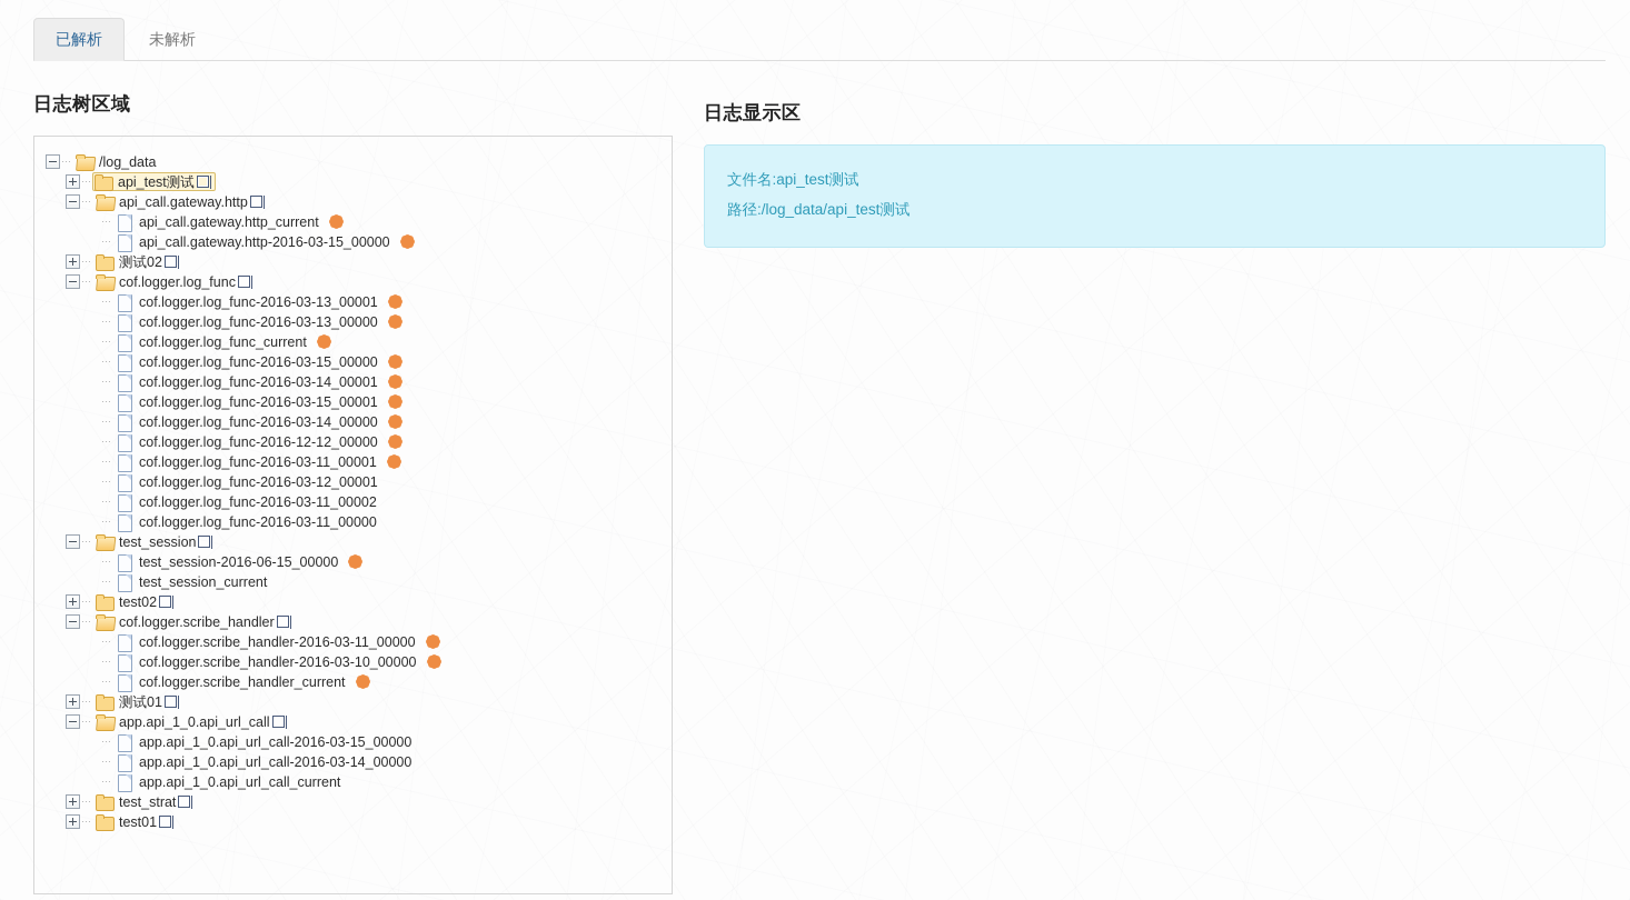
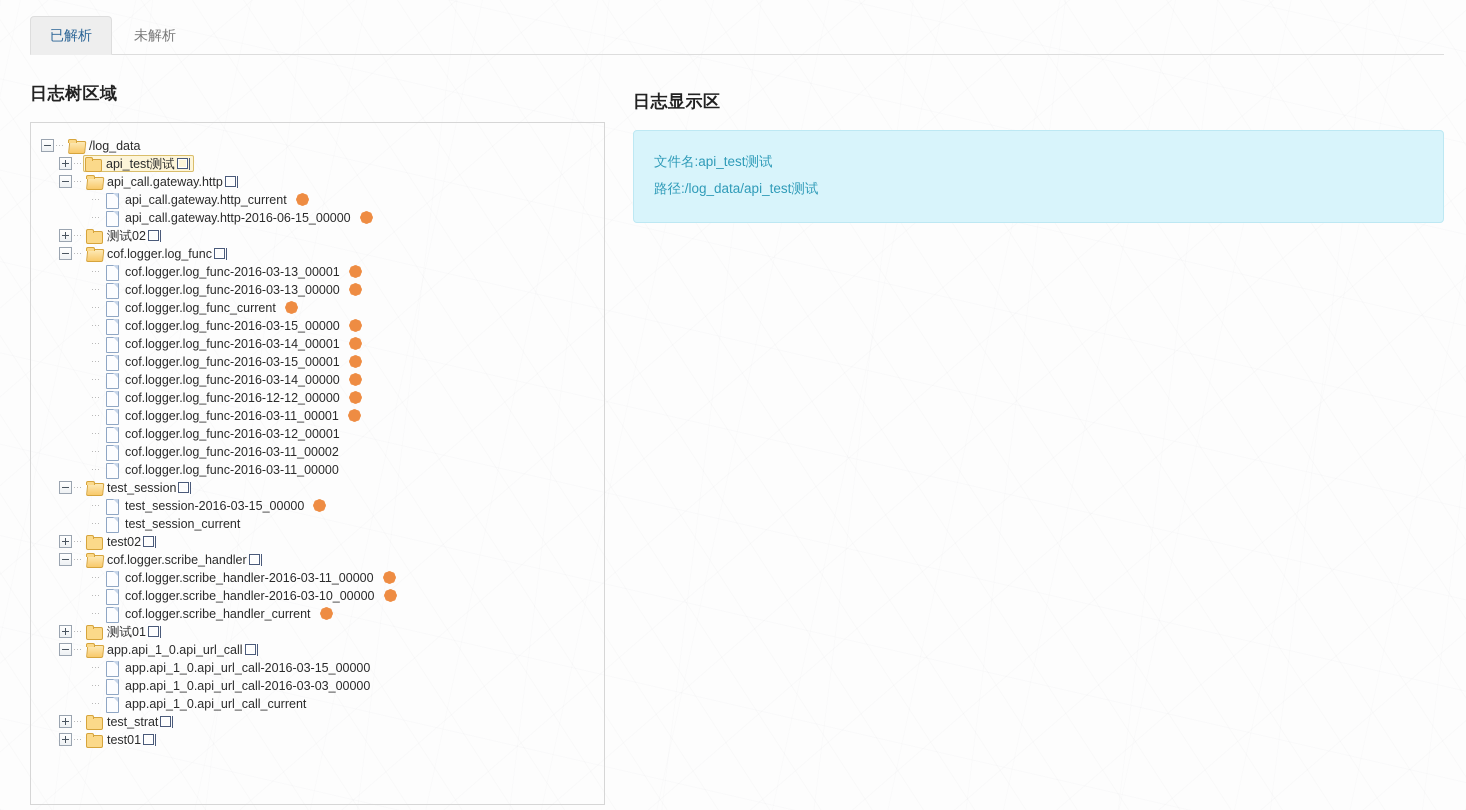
  已解析
  未解析
  日志树区域
  /log_data
  api_test测试
  api_call.gateway.http
  api_call.gateway.http_current
- api_call.gateway.http-2016-03-15_00000
+ api_call.gateway.http-2016-06-15_00000
  测试02
  cof.logger.log_func
  cof.logger.log_func-2016-03-13_00001
  cof.logger.log_func-2016-03-13_00000
  cof.logger.log_func_current
  cof.logger.log_func-2016-03-15_00000
  cof.logger.log_func-2016-03-14_00001
  cof.logger.log_func-2016-03-15_00001
  cof.logger.log_func-2016-03-14_00000
  cof.logger.log_func-2016-12-12_00000
  cof.logger.log_func-2016-03-11_00001
  cof.logger.log_func-2016-03-12_00001
  cof.logger.log_func-2016-03-11_00002
  cof.logger.log_func-2016-03-11_00000
  test_session
- test_session-2016-06-15_00000
+ test_session-2016-03-15_00000
  test_session_current
  test02
  cof.logger.scribe_handler
  cof.logger.scribe_handler-2016-03-11_00000
  cof.logger.scribe_handler-2016-03-10_00000
  cof.logger.scribe_handler_current
  测试01
  app.api_1_0.api_url_call
  app.api_1_0.api_url_call-2016-03-15_00000
- app.api_1_0.api_url_call-2016-03-14_00000
+ app.api_1_0.api_url_call-2016-03-03_00000
  app.api_1_0.api_url_call_current
  test_strat
  test01
  日志显示区
  文件名:api_test测试
  路径:/log_data/api_test测试
